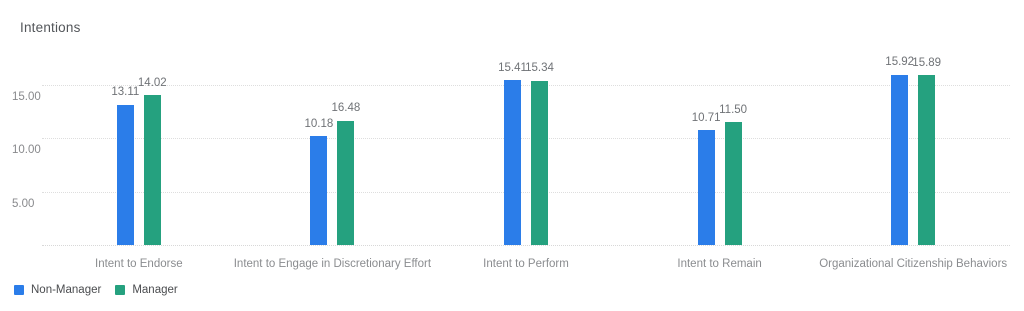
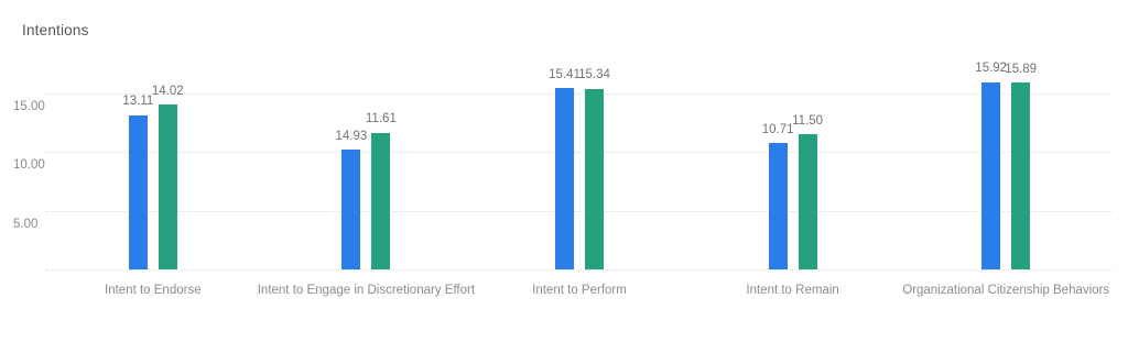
  Intentions
  13.11
  14.02
- 10.18
+ 14.93
- 16.48
+ 11.61
  15.41
  15.34
  10.71
  11.50
  15.92
  15.89
  5.00
  10.00
  15.00
  Intent to Endorse
  Intent to Engage in Discretionary Effort
  Intent to Perform
  Intent to Remain
  Organizational Citizenship Behaviors
- Non-Manager
- Manager
